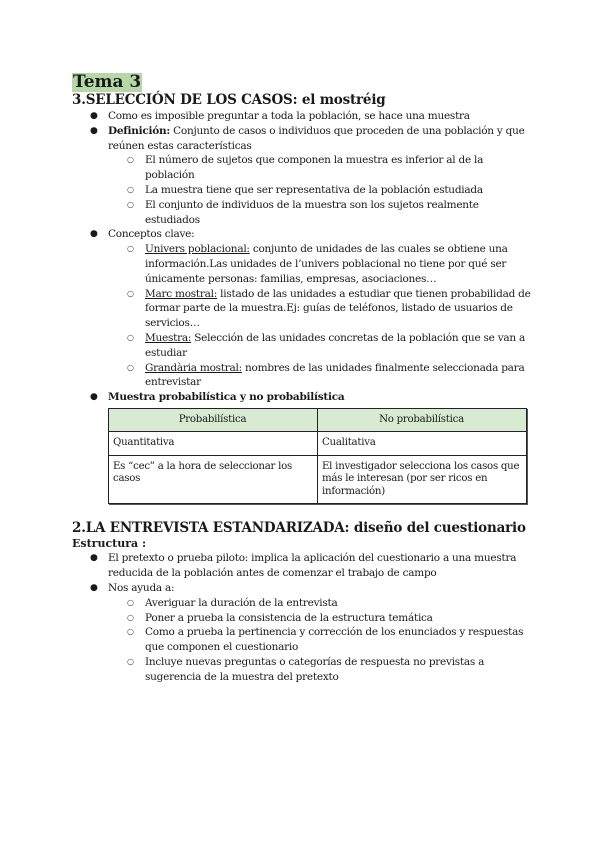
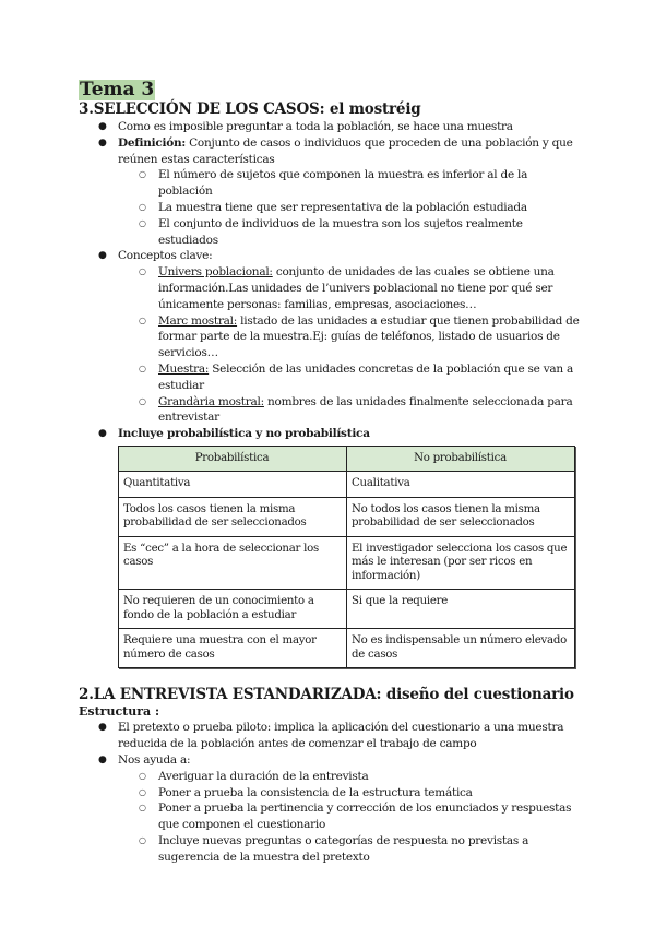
  Tema 3
  3.SELECCIÓN DE LOS CASOS: el mostréig
  ●
  Como es imposible preguntar a toda la población, se hace una muestra
  ●
  Definición: Conjunto de casos o individuos que proceden de una población y que reúnen estas características
  ○
  El número de sujetos que componen la muestra es inferior al de la población
  ○
  La muestra tiene que ser representativa de la población estudiada
  ○
  El conjunto de individuos de la muestra son los sujetos realmente estudiados
  ●
  Conceptos clave:
  ○
  Univers poblacional: conjunto de unidades de las cuales se obtiene una información.Las unidades de l’univers poblacional no tiene por qué ser únicamente personas: familias, empresas, asociaciones…
  ○
  Marc mostral: listado de las unidades a estudiar que tienen probabilidad de formar parte de la muestra.Ej: guías de teléfonos, listado de usuarios de servicios…
  ○
  Muestra: Selección de las unidades concretas de la población que se van a estudiar
  ○
  Grandària mostral: nombres de las unidades finalmente seleccionada para entrevistar
  ●
- Muestra probabilística y no probabilística
+ Incluye probabilística y no probabilística
  Probabilística	No probabilística
  Quantitativa	Cualitativa
+ Todos los casos tienen la misma probabilidad de ser seleccionados	No todos los casos tienen la misma probabilidad de ser seleccionados
  Es “cec” a la hora de seleccionar los casos	El investigador selecciona los casos que más le interesan (por ser ricos en información)
+ No requieren de un conocimiento a fondo de la población a estudiar	Si que la requiere
+ Requiere una muestra con el mayor número de casos	No es indispensable un número elevado de casos
  2.LA ENTREVISTA ESTANDARIZADA: diseño del cuestionario
  Estructura :
  ●
  El pretexto o prueba piloto: implica la aplicación del cuestionario a una muestra reducida de la población antes de comenzar el trabajo de campo
  ●
  Nos ayuda a:
  ○
  Averiguar la duración de la entrevista
  ○
  Poner a prueba la consistencia de la estructura temática
  ○
- Como a prueba la pertinencia y corrección de los enunciados y respuestas que componen el cuestionario
+ Poner a prueba la pertinencia y corrección de los enunciados y respuestas que componen el cuestionario
  ○
  Incluye nuevas preguntas o categorías de respuesta no previstas a sugerencia de la muestra del pretexto
